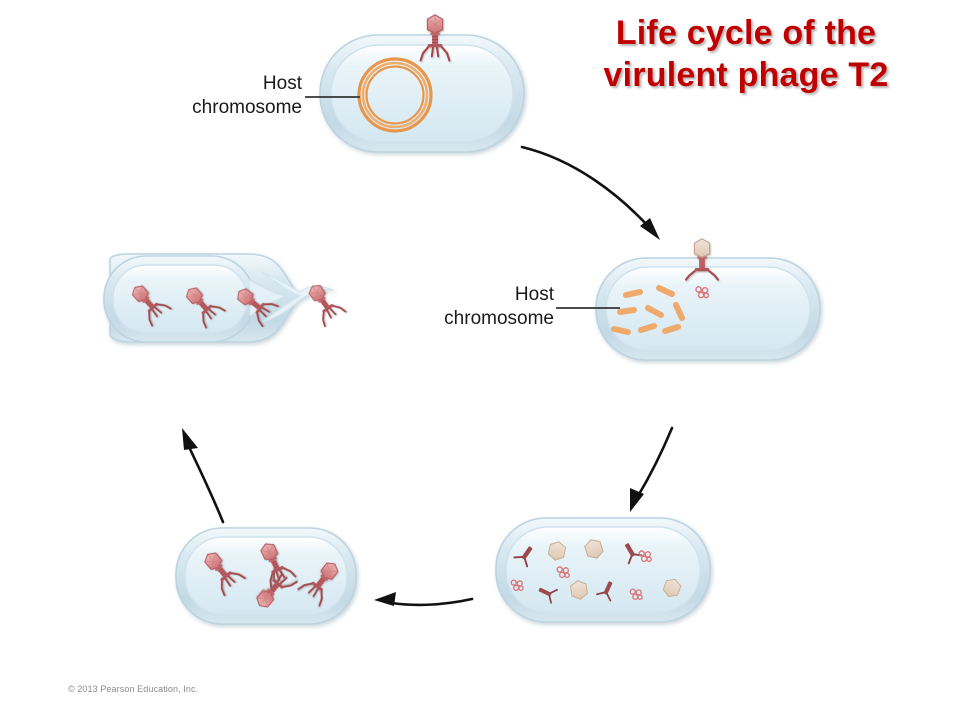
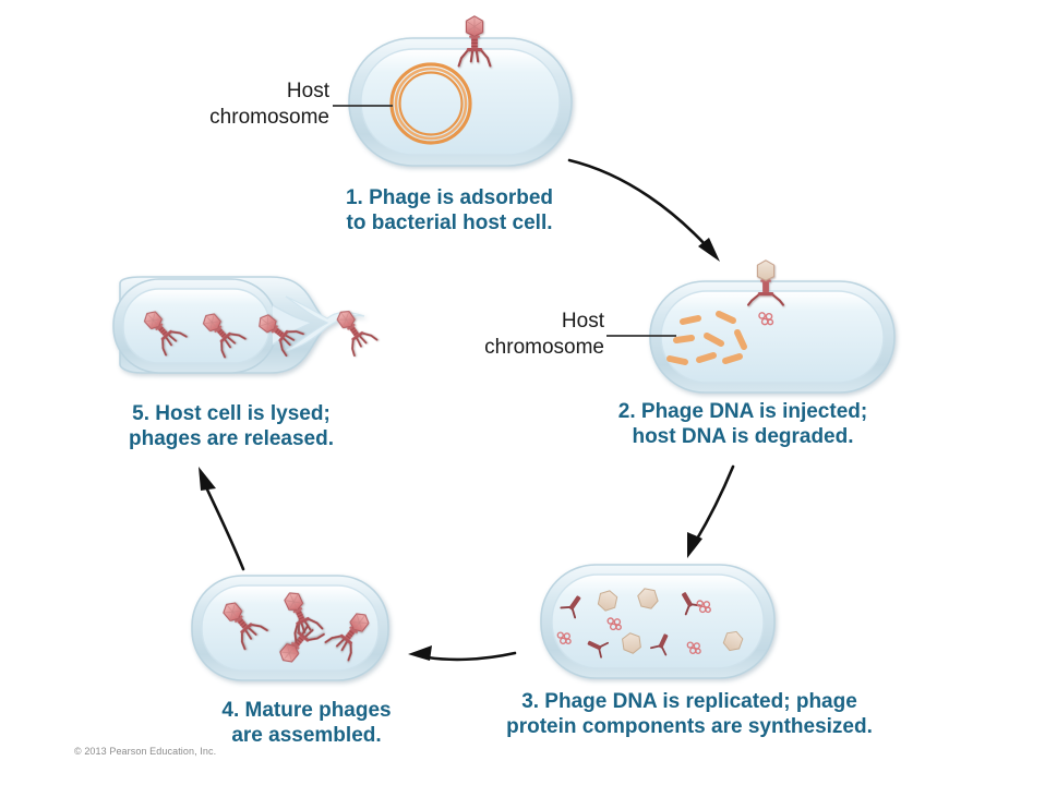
- Life cycle of the
- virulent phage T2
  Host
  chromosome
  Host
  chromosome
+ 1. Phage is adsorbed
+ to bacterial host cell.
+ 2. Phage DNA is injected;
+ host DNA is degraded.
+ 3. Phage DNA is replicated; phage
+ protein components are synthesized.
+ 4. Mature phages
+ are assembled.
+ 5. Host cell is lysed;
+ phages are released.
  © 2013 Pearson Education, Inc.
